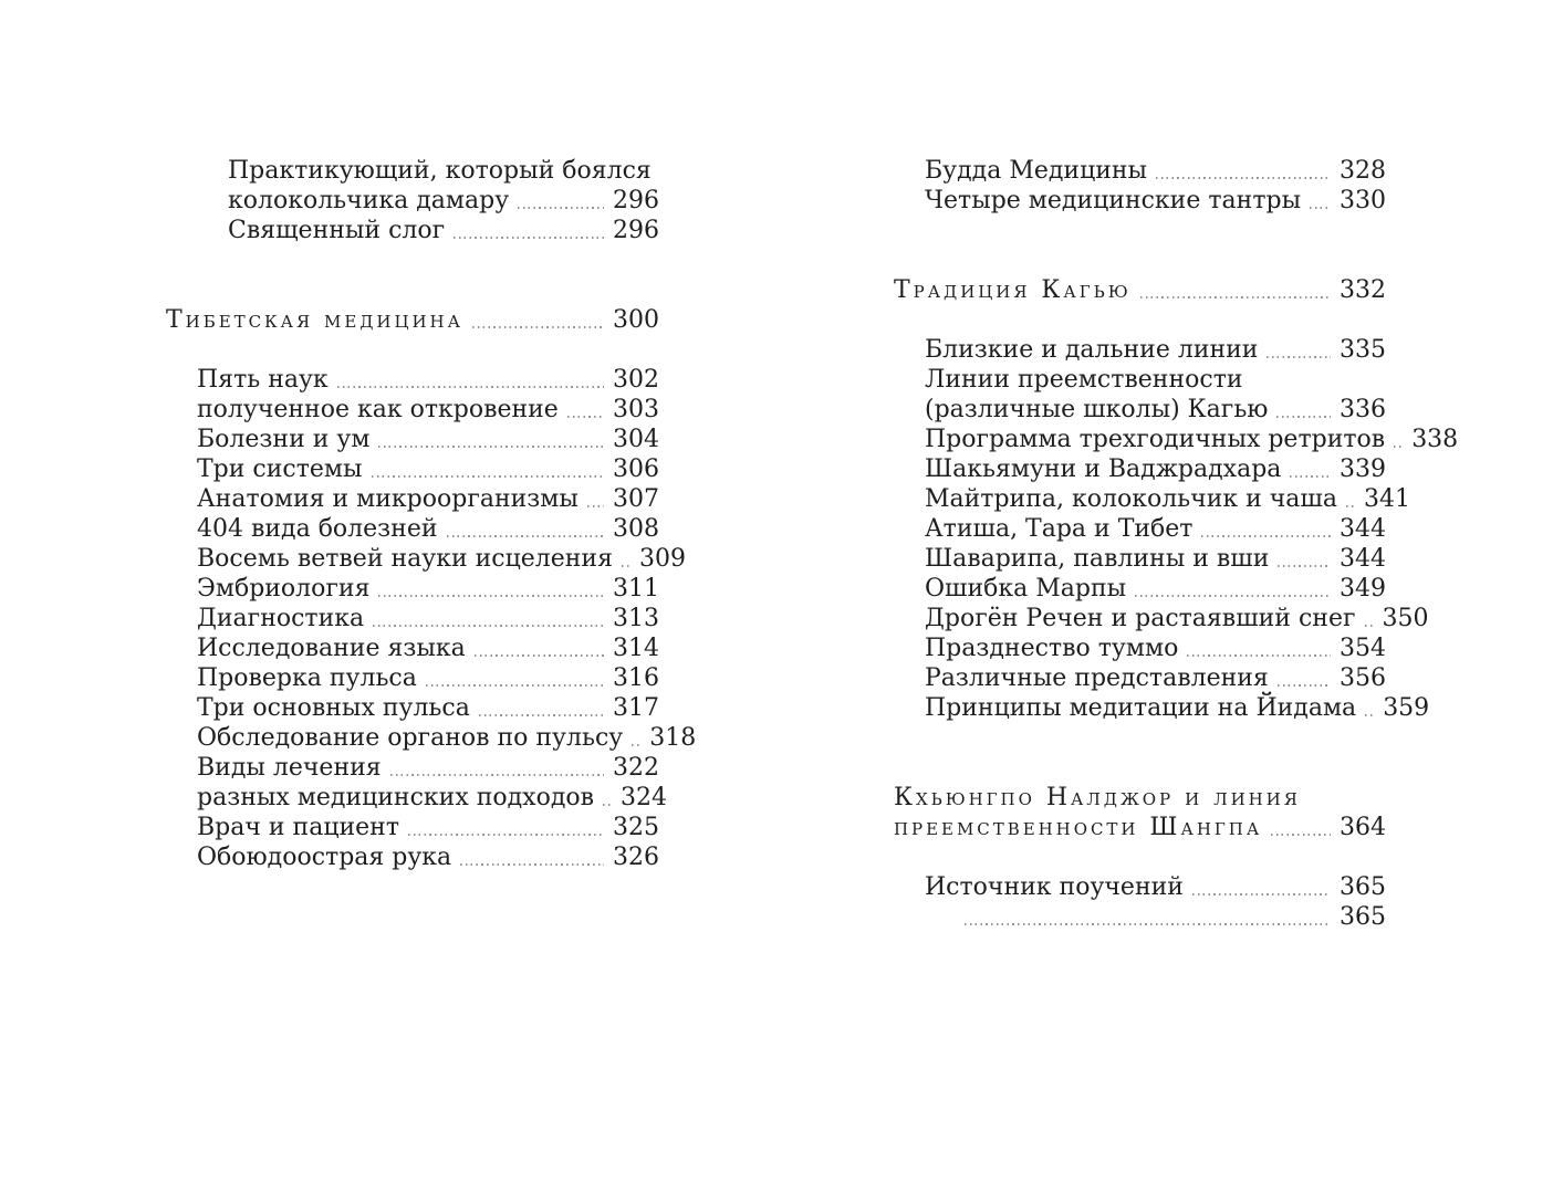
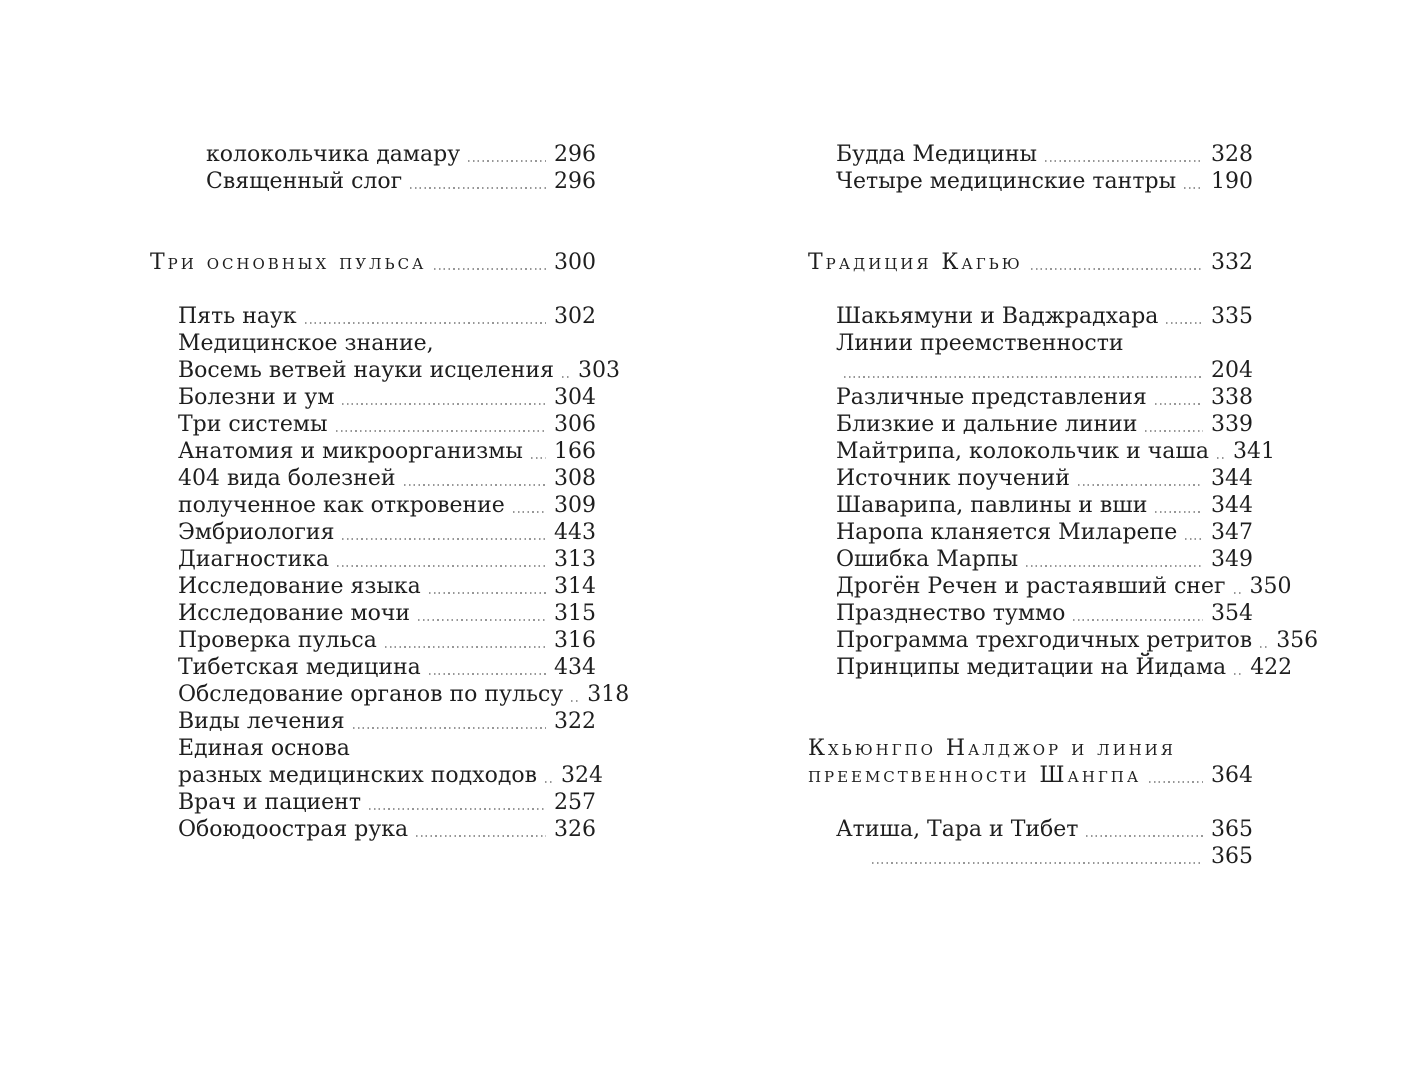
- Практикующий, который боялся
  колокольчика дамару
  296
  Священный слог
  296
- Тибетская медицина
+ Три основных пульса
  300
  Пять наук
  302
+ Медицинское знание,
- полученное как откровение
+ Восемь ветвей науки исцеления
  303
  Болезни и ум
  304
  Три системы
  306
  Анатомия и микроорганизмы
- 307
+ 166
  404 вида болезней
  308
- Восемь ветвей науки исцеления
+ полученное как откровение
  309
  Эмбриология
- 311
+ 443
  Диагностика
  313
  Исследование языка
  314
+ Исследование мочи
+ 315
  Проверка пульса
  316
- Три основных пульса
+ Тибетская медицина
- 317
+ 434
  Обследование органов по пульсу
  318
  Виды лечения
  322
+ Единая основа
  разных медицинских подходов
  324
  Врач и пациент
- 325
+ 257
  Обоюдоострая рука
  326
  Будда Медицины
  328
  Четыре медицинские тантры
- 330
+ 190
  Традиция Кагью
  332
- Близкие и дальние линии
+ Шакьямуни и Ваджрадхара
  335
  Линии преемственности
- (различные школы) Кагью
- 336
+ 204
- Программа трехгодичных ретритов
+ Различные представления
  338
- Шакьямуни и Ваджрадхара
+ Близкие и дальние линии
  339
  Майтрипа, колокольчик и чаша
  341
- Атиша, Тара и Тибет
+ Источник поучений
  344
  Шаварипа, павлины и вши
  344
+ Наропа кланяется Миларепе
+ 347
  Ошибка Марпы
  349
  Дрогён Речен и растаявший снег
  350
  Празднество туммо
  354
- Различные представления
+ Программа трехгодичных ретритов
  356
  Принципы медитации на Йидама
- 359
+ 422
  Кхьюнгпо Налджор и линия
  преемственности Шангпа
  364
- Источник поучений
+ Атиша, Тара и Тибет
  365
  365
